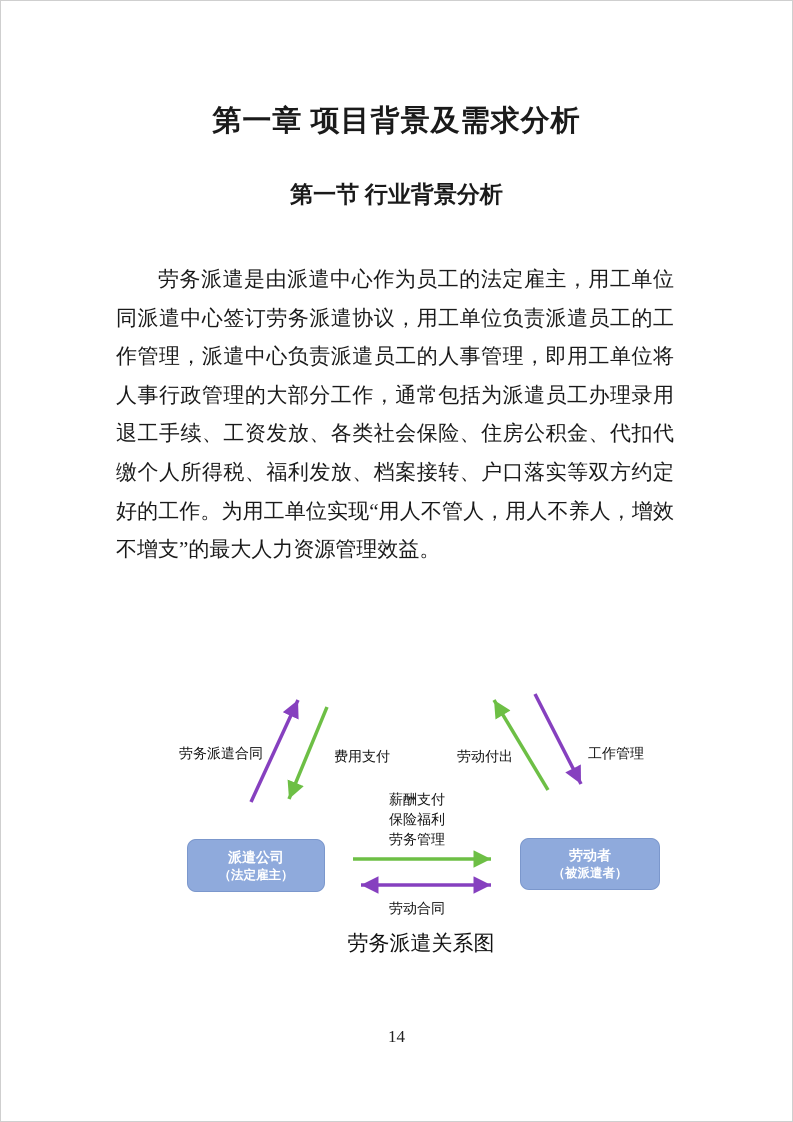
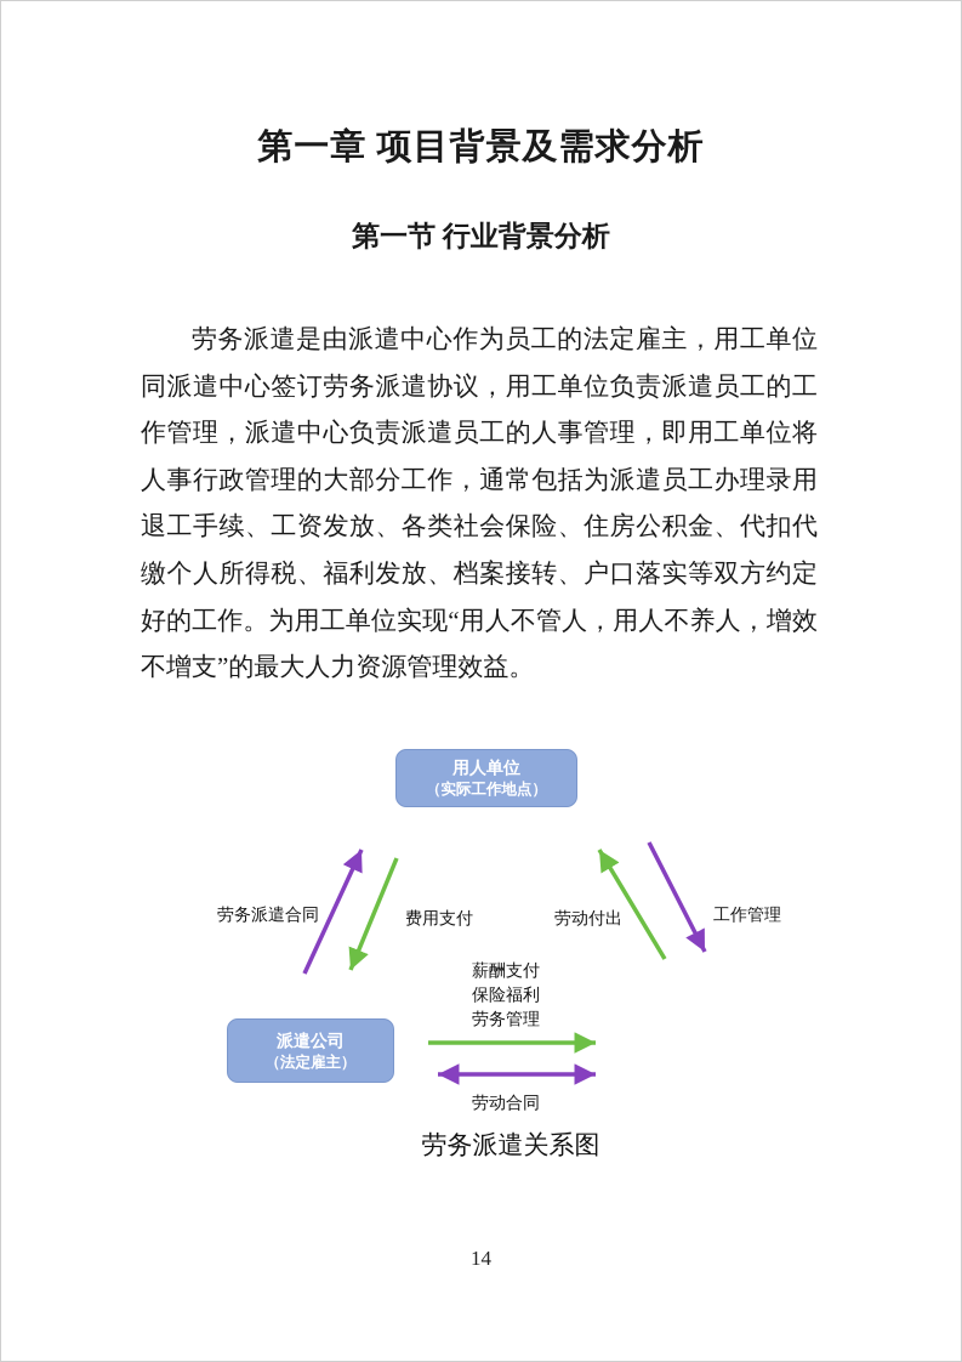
  第一章 项目背景及需求分析
  第一节 行业背景分析
  劳务派遣是由派遣中心作为员工的法定雇主，用工单位同派遣中心签订劳务派遣协议，用工单位负责派遣员工的工作管理，派遣中心负责派遣员工的人事管理，即用工单位将人事行政管理的大部分工作，通常包括为派遣员工办理录用退工手续、工资发放、各类社会保险、住房公积金、代扣代缴个人所得税、福利发放、档案接转、户口落实等双方约定好的工作。为用工单位实现“用人不管人，用人不养人，增效不增支”的最大人力资源管理效益。
+ 用人单位
+ （实际工作地点）
  派遣公司
  （法定雇主）
- 劳动者
- （被派遣者）
  劳务派遣合同
  费用支付
  劳动付出
  工作管理
  薪酬支付
  保险福利
  劳务管理
  劳动合同
  劳务派遣关系图
  14
